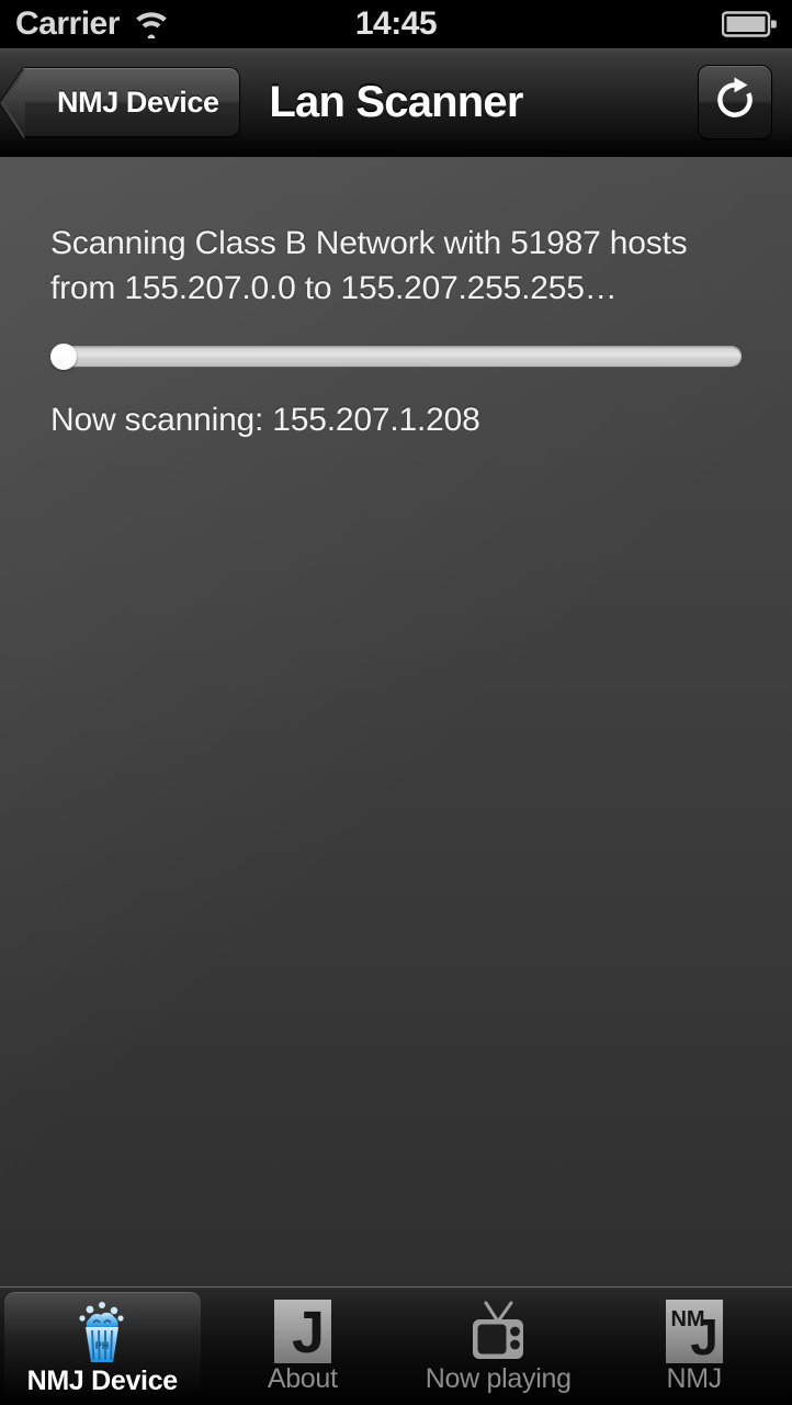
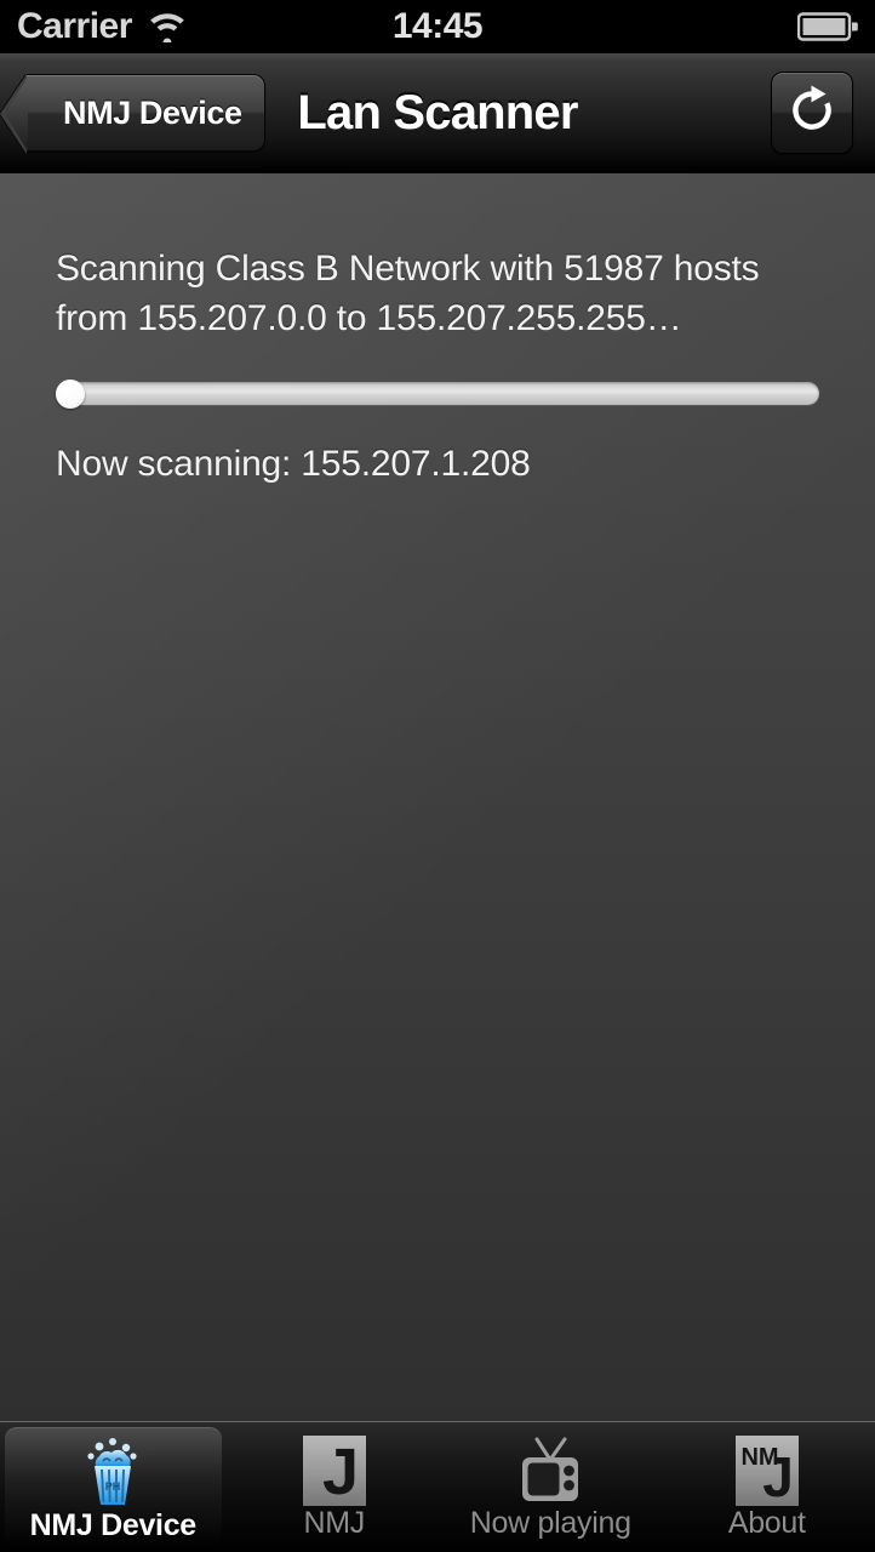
  Carrier
  14:45
  NMJ Device
  Lan Scanner
  Scanning Class B Network with 51987 hosts from 155.207.0.0 to 155.207.255.255…
  Now scanning: 155.207.1.208
  PH
  NMJ Device
  J
- About
+ NMJ
  Now playing
  NM
  J
- NMJ
+ About
